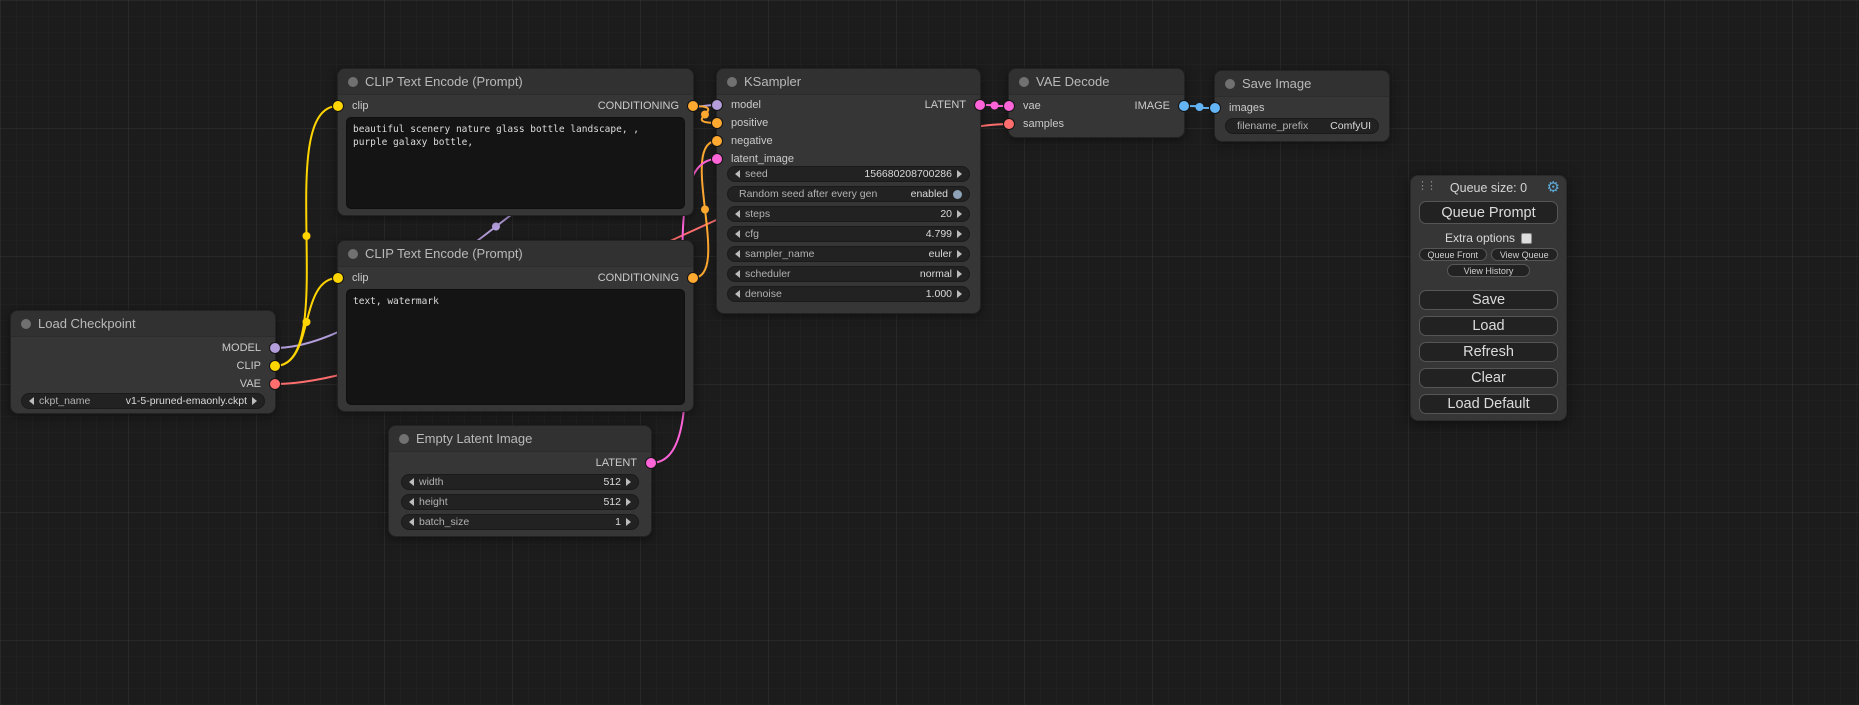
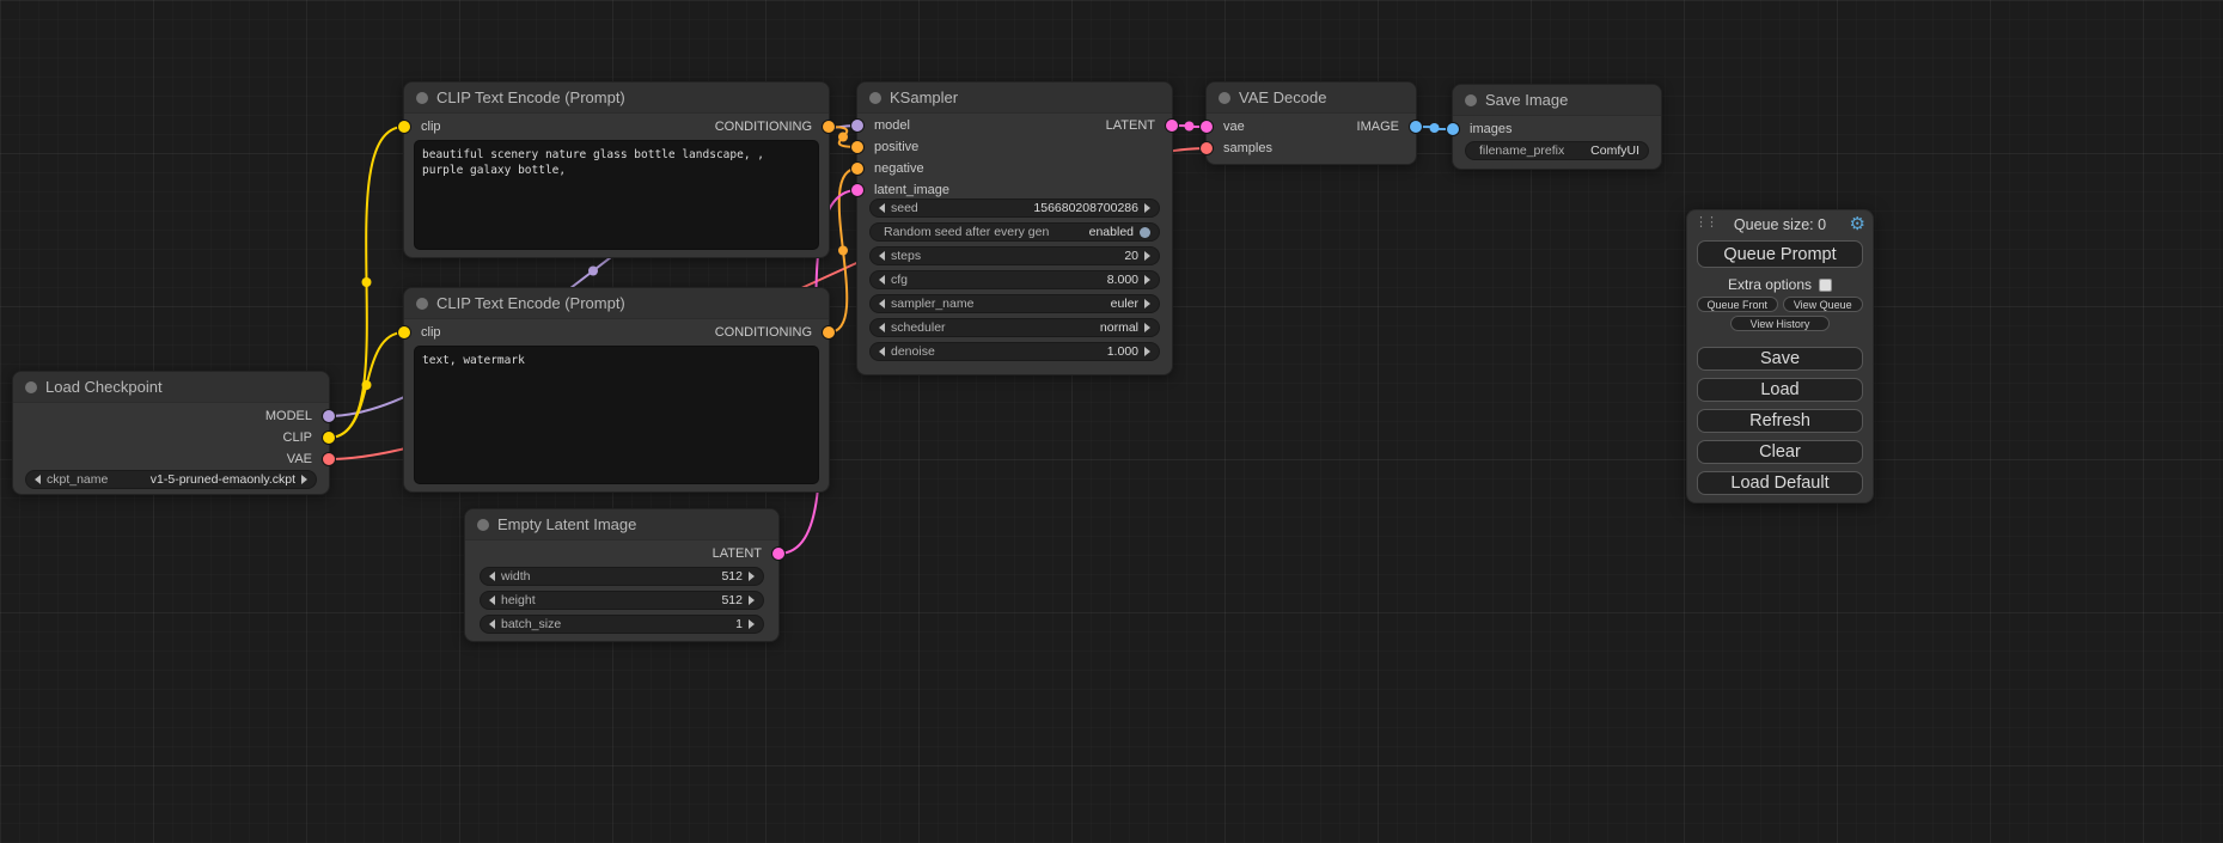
  Load Checkpoint
  MODEL
  CLIP
  VAE
  ckpt_name
  v1-5-pruned-emaonly.ckpt
  CLIP Text Encode (Prompt)
  clip
  CONDITIONING
  CLIP Text Encode (Prompt)
  clip
  CONDITIONING
  text, watermark
  Empty Latent Image
  LATENT
  width
  512
  height
  512
  batch_size
  1
  KSampler
  model
  LATENT
  positive
  negative
  latent_image
  seed
  156680208700286
  Random seed after every gen
  enabled
  steps
  20
  cfg
- 4.799
+ 8.000
  sampler_name
  euler
  scheduler
  normal
  denoise
  1.000
  VAE Decode
  vae
  IMAGE
  samples
  Save Image
  images
  filename_prefix
  ComfyUI
  ⋮⋮
  Queue size: 0
  ⚙
  Queue Prompt
  Extra options
  Queue Front
  View Queue
  View History
  Save
  Load
  Refresh
  Clear
  Load Default
